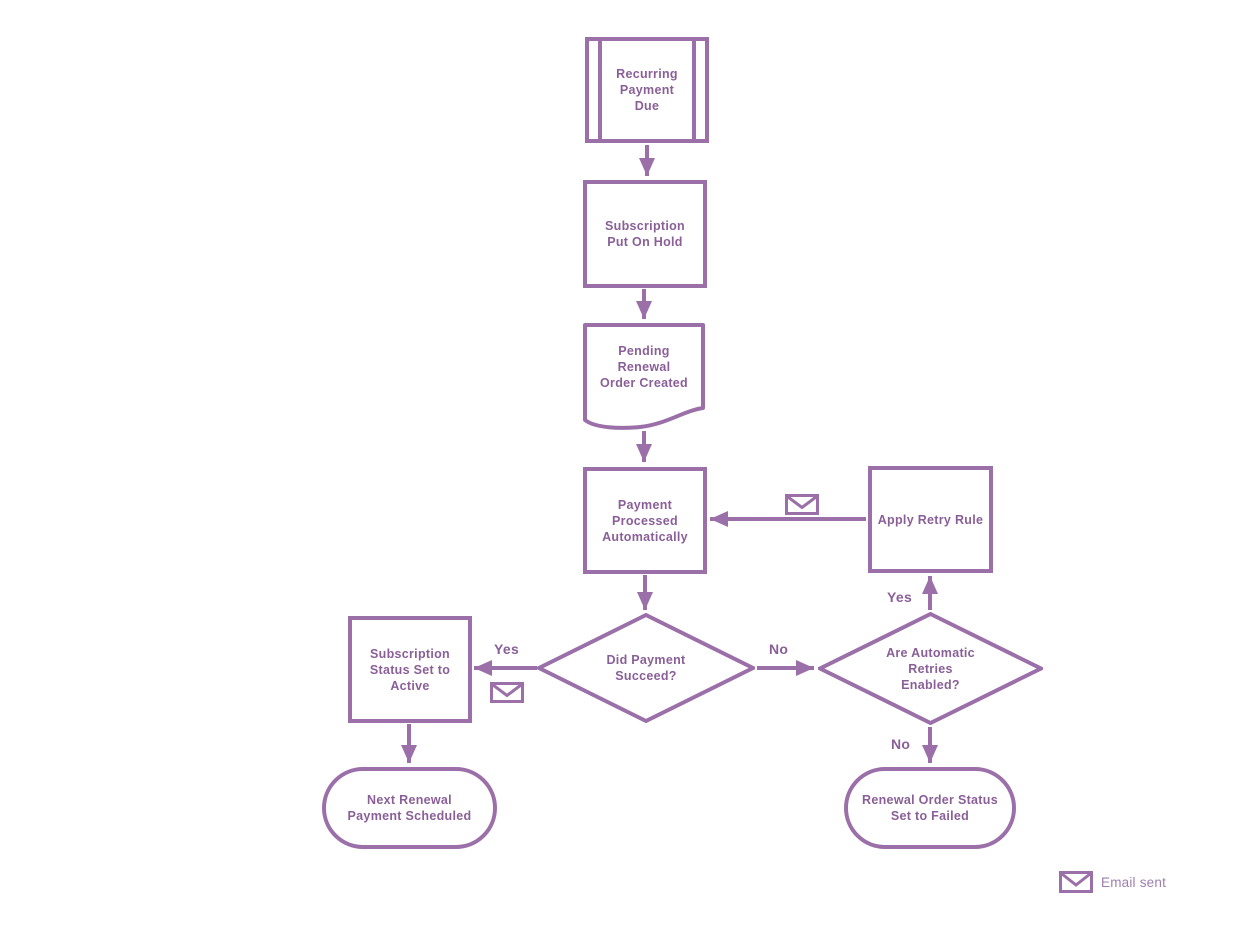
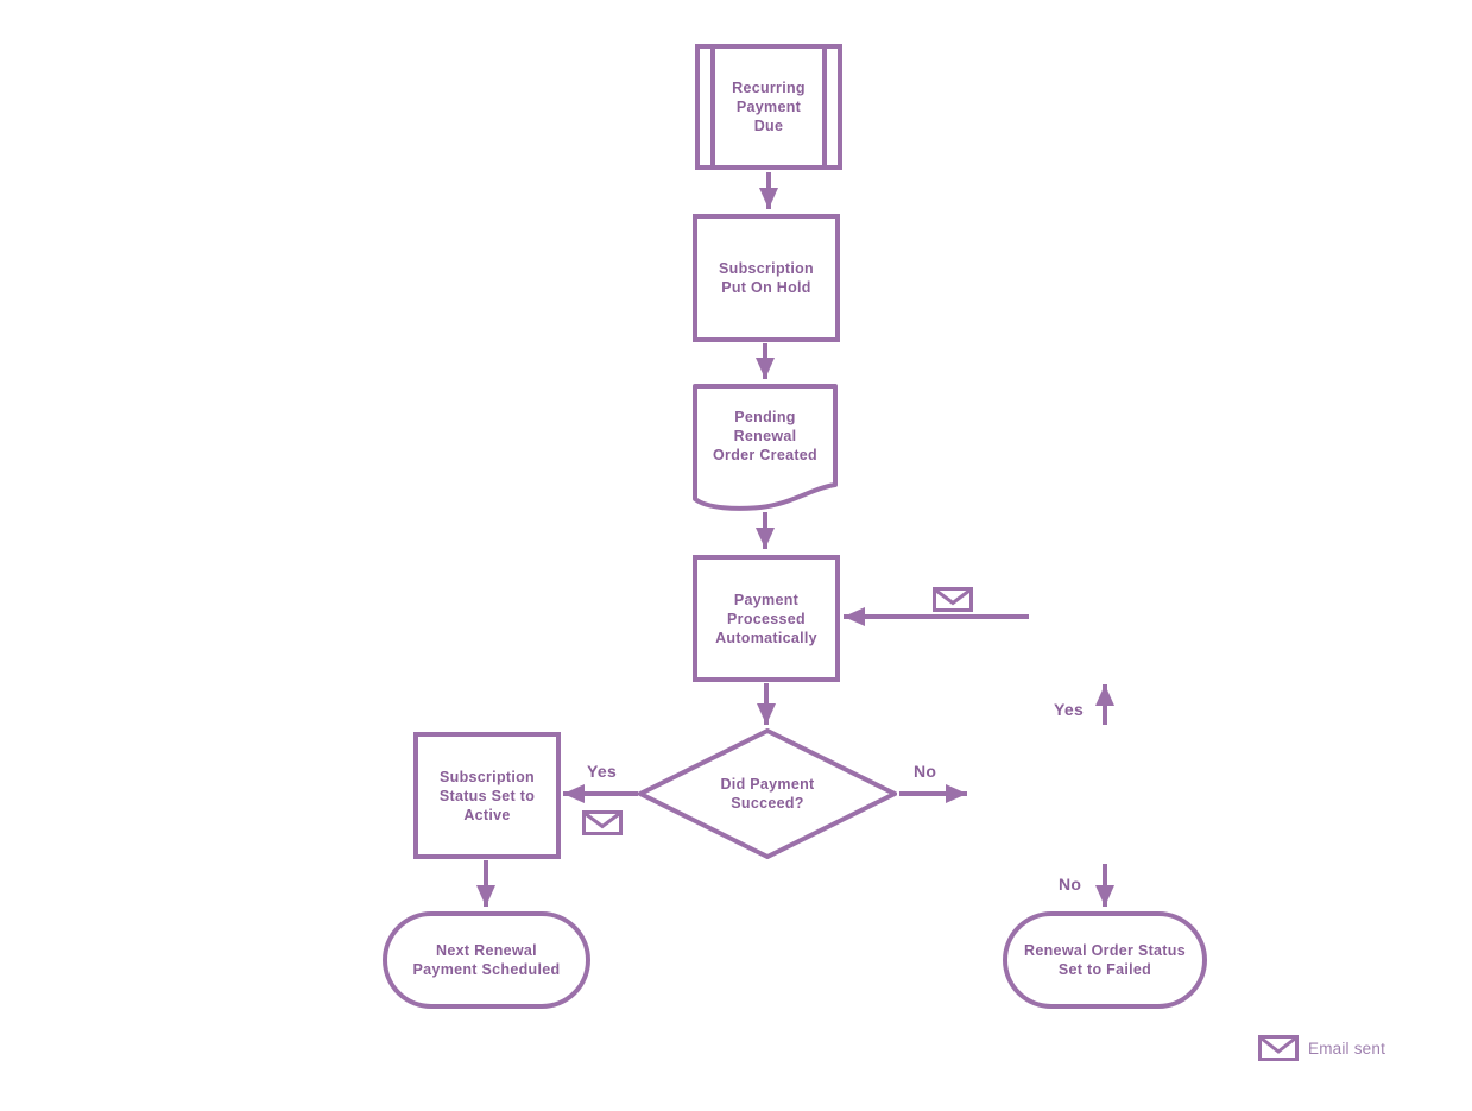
  Recurring
  Payment
  Due
  Subscription
  Put On Hold
  Pending
  Renewal
  Order Created
  Payment
  Processed
  Automatically
  Did Payment
  Succeed?
  Subscription
  Status Set to
  Active
  Next Renewal
  Payment Scheduled
- Are Automatic
- Retries
- Enabled?
- Apply Retry Rule
  Renewal Order Status
  Set to Failed
  Yes
  No
  Yes
  No
  Email sent
